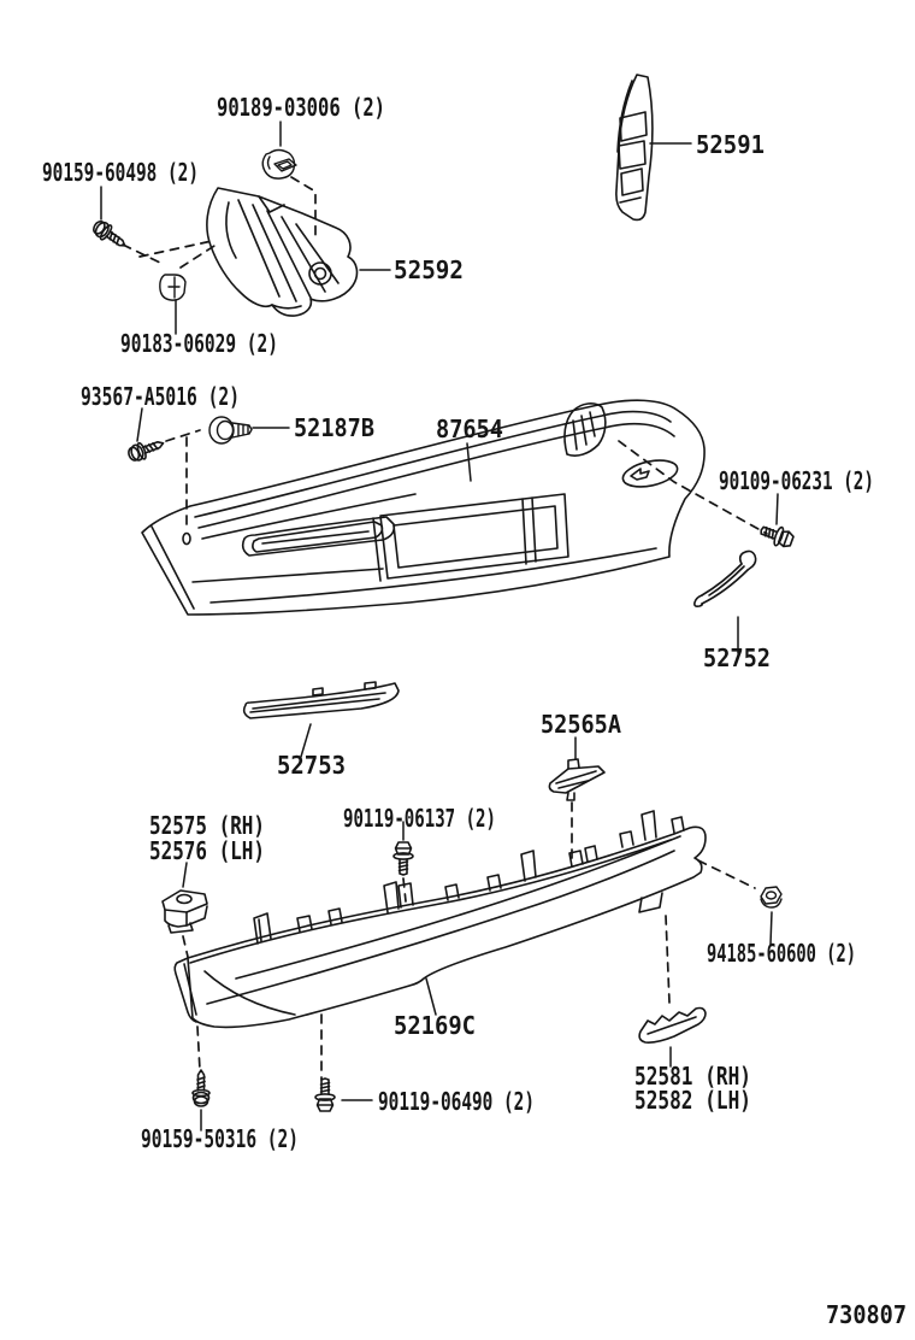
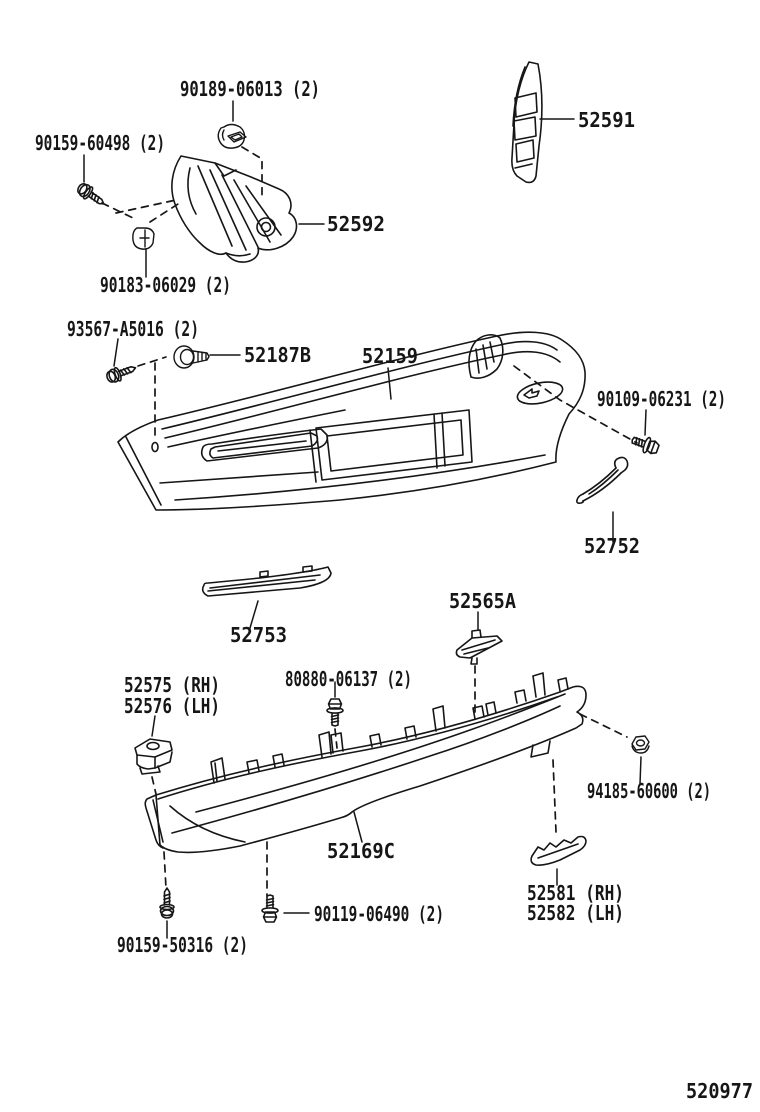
- 90189-03006 (2)
+ 90189-06013 (2)
  52591
  90159-60498 (2)
  52592
  90183-06029 (2)
  93567-A5016 (2)
  52187B
- 87654
+ 52159
  90109-06231 (2)
  52752
  52753
  52565A
- 90119-06137 (2)
+ 80880-06137 (2)
  52575 (RH)
  52576 (LH)
  52169C
  94185-60600 (2)
  52581 (RH)
  52582 (LH)
  90119-06490 (2)
  90159-50316 (2)
- 730807
+ 520977
